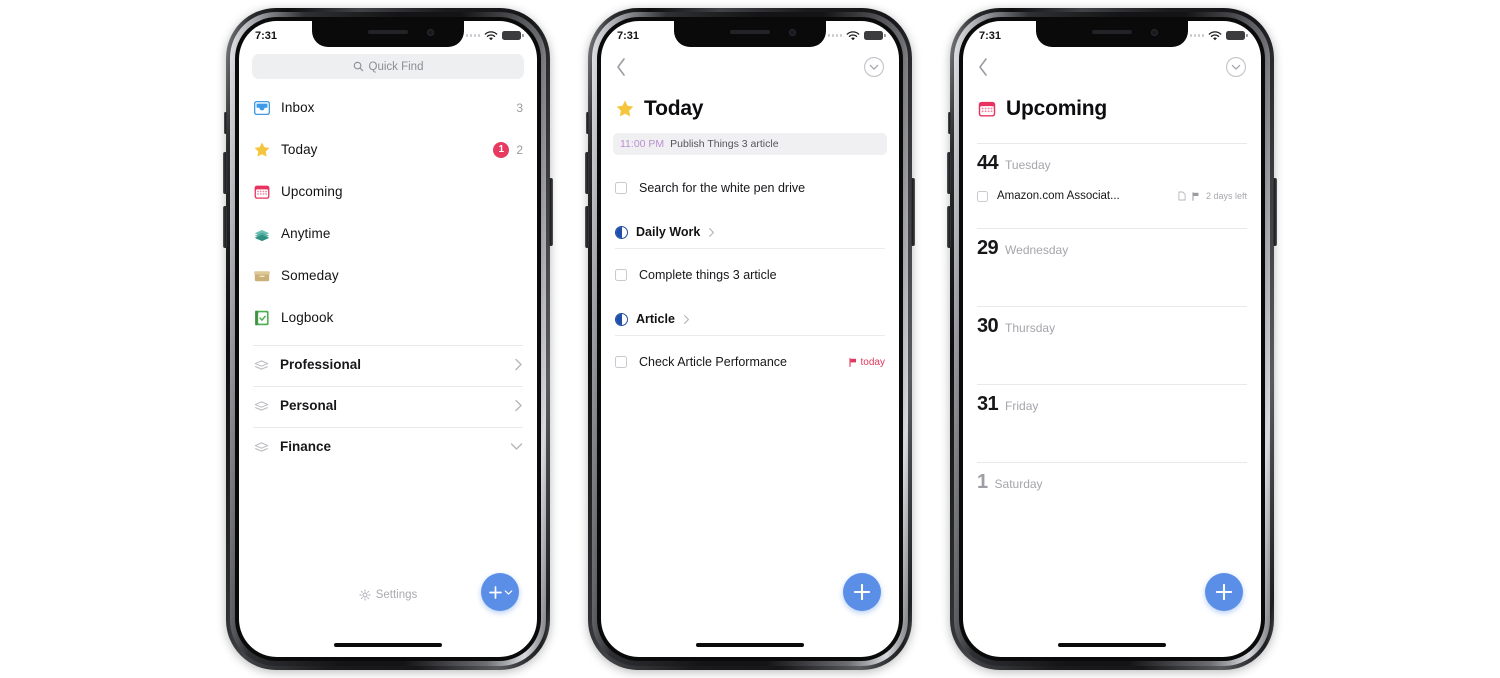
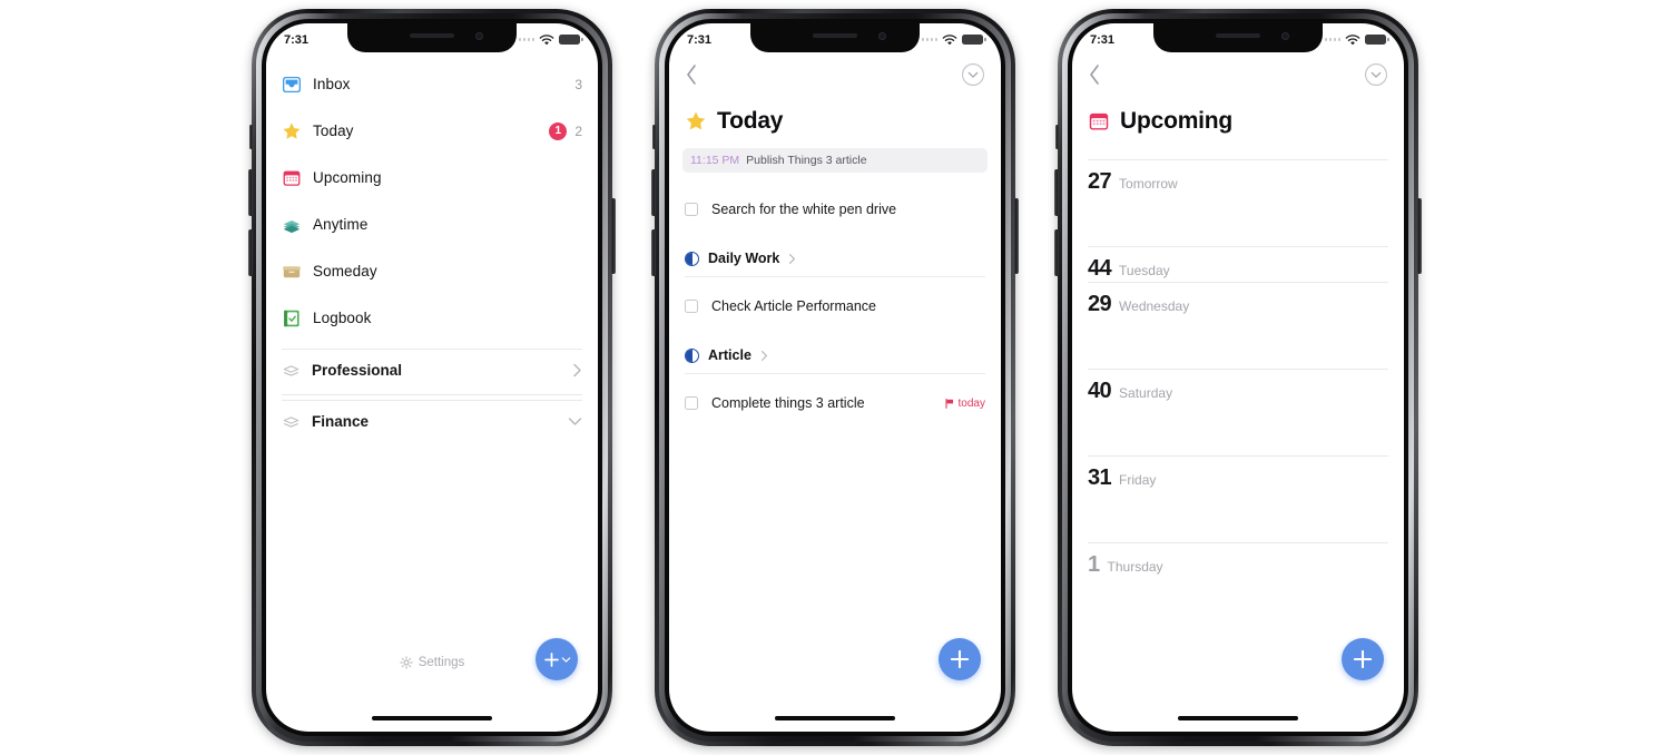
  7:31
- Quick Find
  Inbox
  3
  Today
  1
  2
  Upcoming
  Anytime
  Someday
  Logbook
  Professional
- Personal
  Finance
  Settings
  7:31
  Today
- 11:00 PM
+ 11:15 PM
  Publish Things 3 article
  Search for the white pen drive
  Daily Work
- Complete things 3 article
+ Check Article Performance
  Article
- Check Article Performance
+ Complete things 3 article
  today
  7:31
  Upcoming
+ 27
+ Tomorrow
  44
  Tuesday
- Amazon.com Associat...
- 2 days left
  29
  Wednesday
- 30
+ 40
- Thursday
+ Saturday
  31
  Friday
  1
- Saturday
+ Thursday
